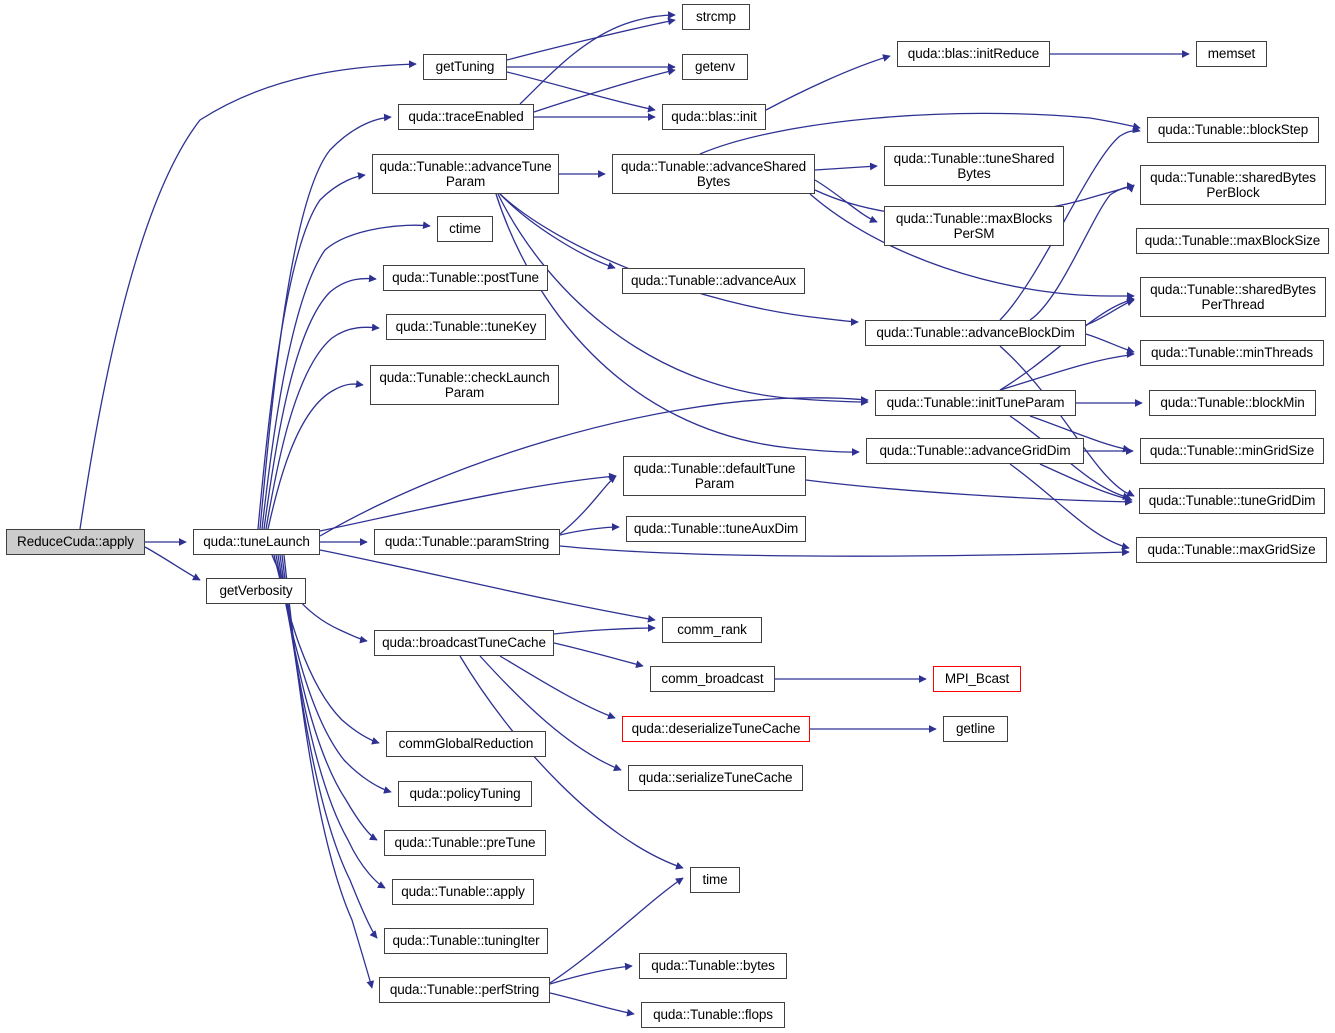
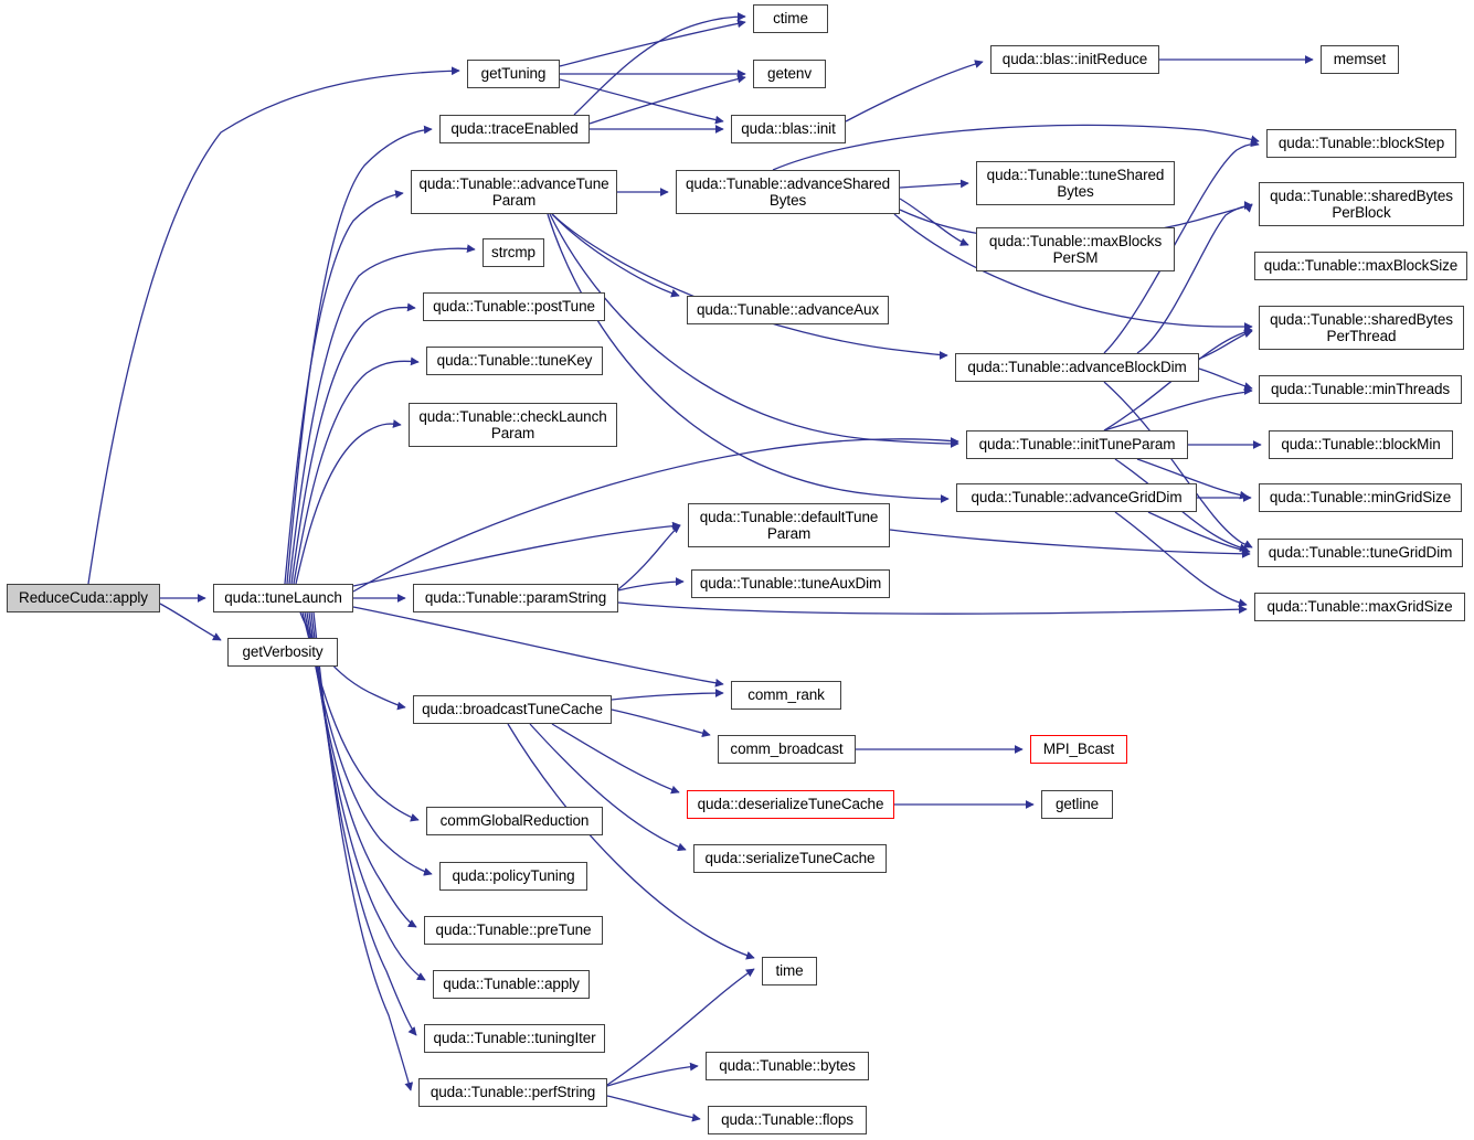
  ReduceCuda::apply
  quda::tuneLaunch
  getVerbosity
  getTuning
- strcmp
+ ctime
  getenv
  quda::traceEnabled
  quda::blas::init
  quda::blas::initReduce
  memset
  quda::Tunable::advanceTune
  Param
  quda::Tunable::advanceShared
  Bytes
  quda::Tunable::tuneShared
  Bytes
  quda::Tunable::maxBlocks
  PerSM
  quda::Tunable::blockStep
  quda::Tunable::sharedBytes
  PerBlock
  quda::Tunable::maxBlockSize
  quda::Tunable::sharedBytes
  PerThread
  quda::Tunable::minThreads
  quda::Tunable::blockMin
  quda::Tunable::minGridSize
  quda::Tunable::tuneGridDim
  quda::Tunable::maxGridSize
- ctime
+ strcmp
  quda::Tunable::postTune
  quda::Tunable::tuneKey
  quda::Tunable::checkLaunch
  Param
  quda::Tunable::advanceAux
  quda::Tunable::advanceBlockDim
  quda::Tunable::initTuneParam
  quda::Tunable::advanceGridDim
  quda::Tunable::defaultTune
  Param
  quda::Tunable::tuneAuxDim
  quda::Tunable::paramString
  quda::broadcastTuneCache
  comm_rank
  comm_broadcast
  MPI_Bcast
  quda::deserializeTuneCache
  getline
  quda::serializeTuneCache
  commGlobalReduction
  quda::policyTuning
  quda::Tunable::preTune
  quda::Tunable::apply
  quda::Tunable::tuningIter
  quda::Tunable::perfString
  time
  quda::Tunable::bytes
  quda::Tunable::flops
